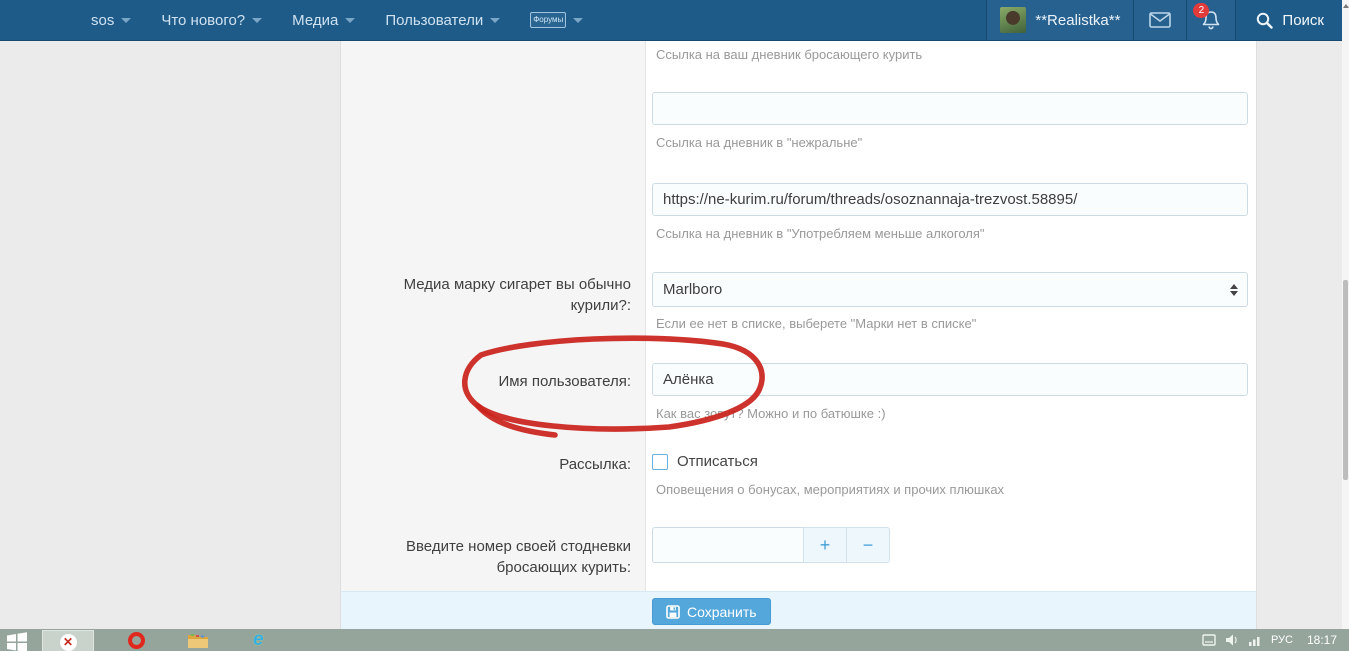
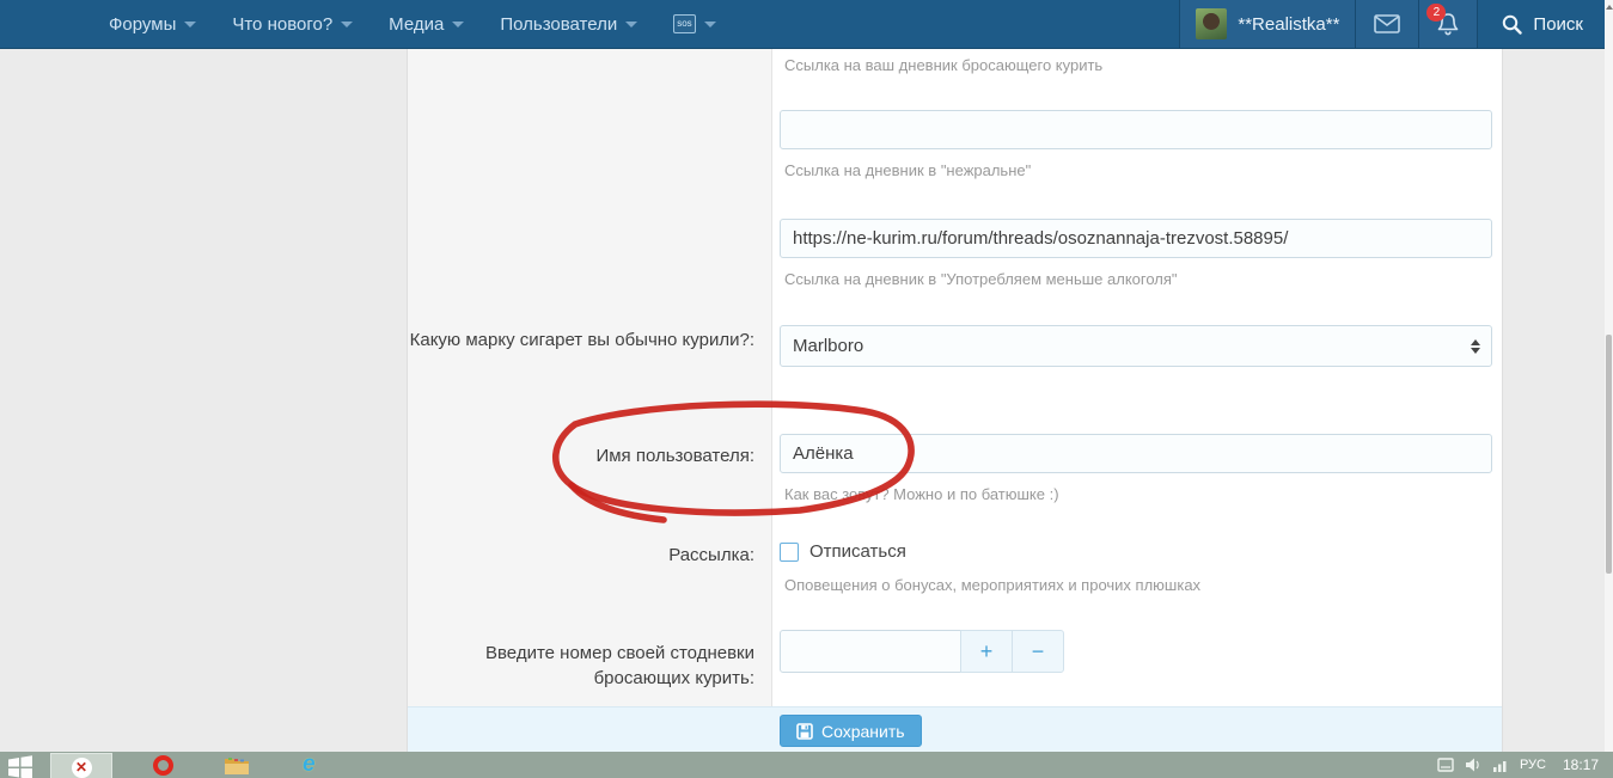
- sos
+ Форумы
  Что нового?
  Медиа
  Пользователи
- Форумы
+ sos
  **Realistka**
  2
  Поиск
  Ссылка на ваш дневник бросающего курить
  Ссылка на дневник в "нежральне"
  https://ne-kurim.ru/forum/threads/osoznannaja-trezvost.58895/
  Ссылка на дневник в "Употребляем меньше алкоголя"
- Медиа марку сигарет вы обычно курили?:
+ Какую марку сигарет вы обычно курили?:
  Marlboro
- Если ее нет в списке, выберете "Марки нет в списке"
  Имя пользователя:
  Алёнка
  Как вас зо? Можно и по батюшке :)
  Рассылка:
  Отписаться
  Оповещения о бонусах, мероприятиях и прочих плюшках
  Введите номер своей стодневки бросающих курить:
  +
  −
  Сохранить
  ✕
  e
  РУС
  18:17
